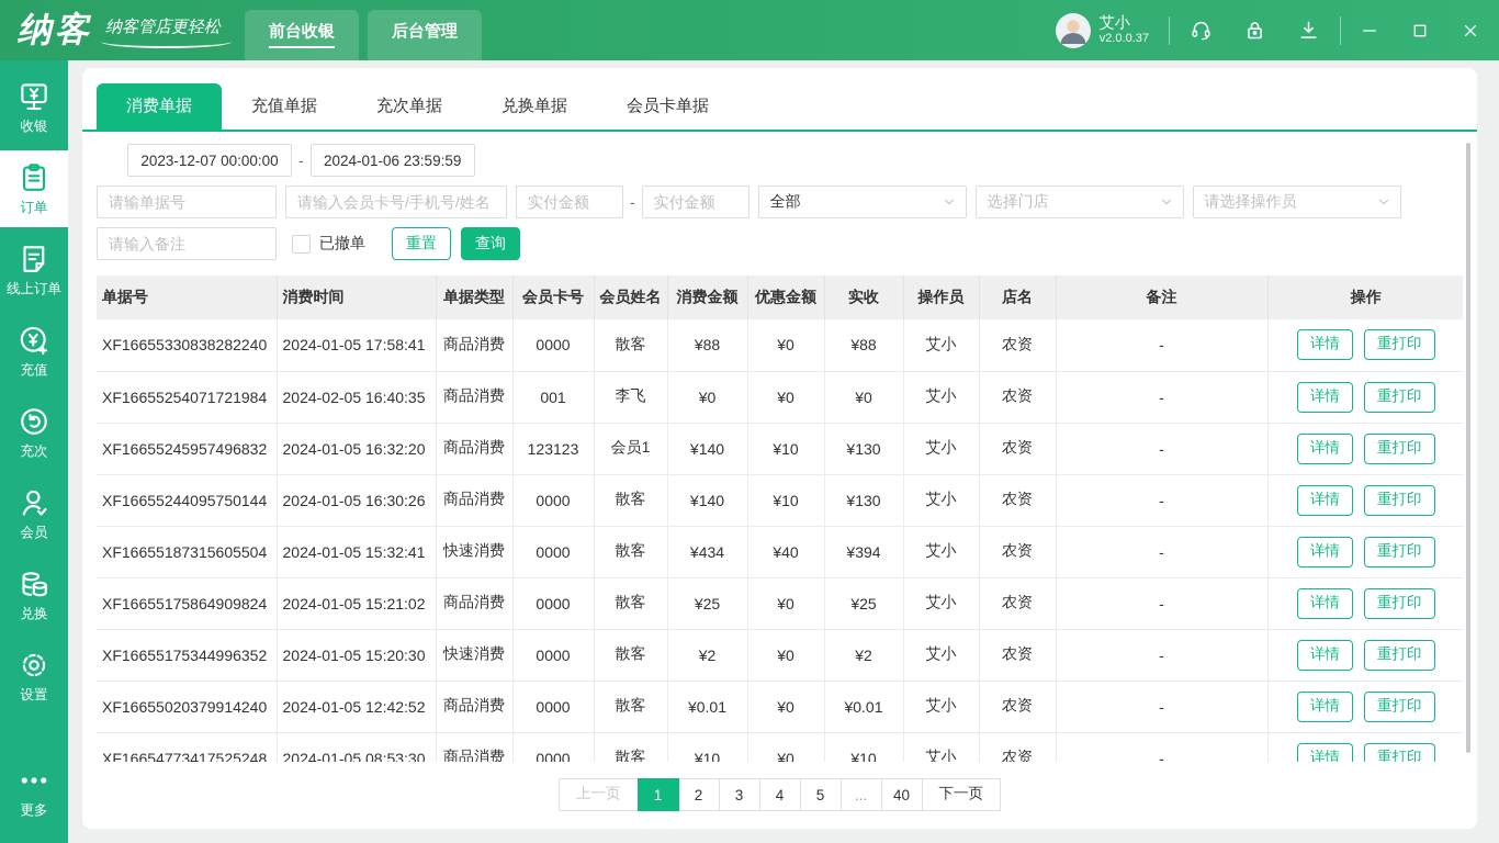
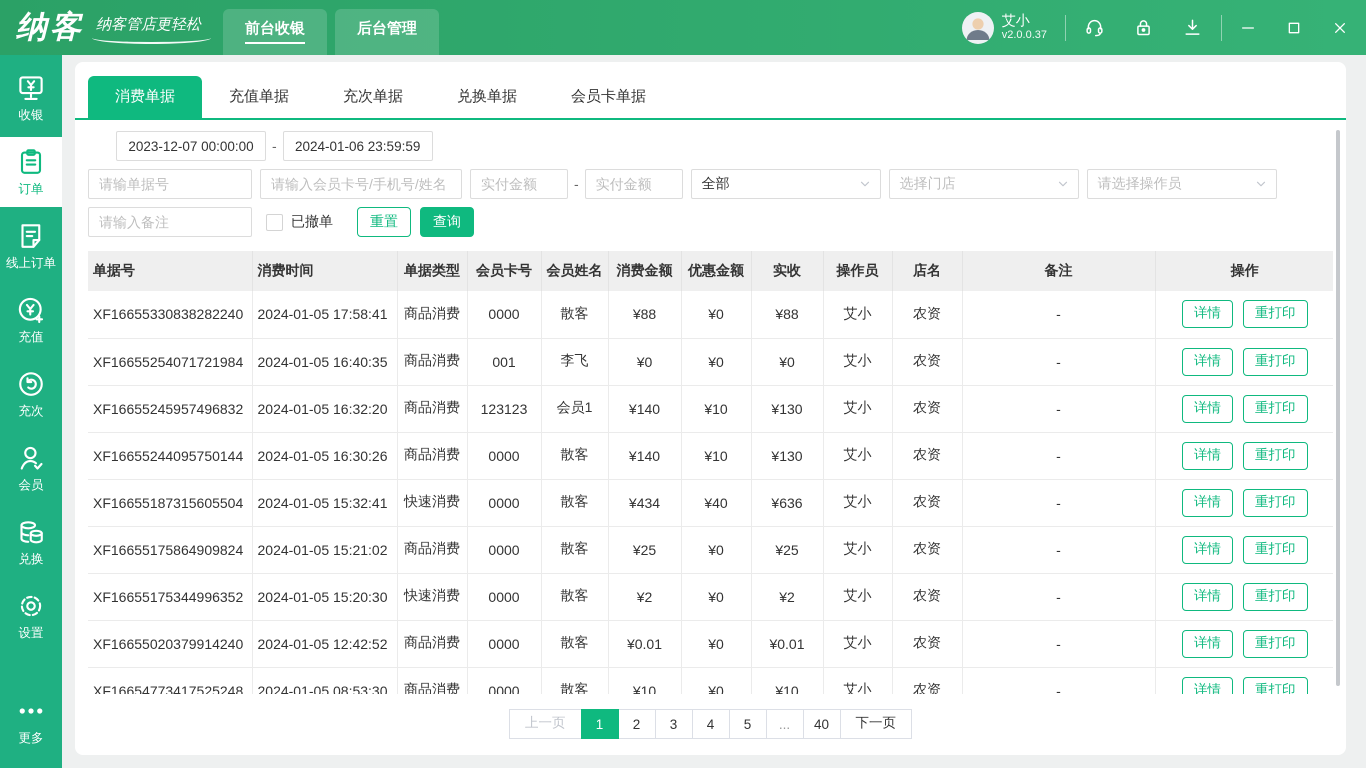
  纳客
  纳客管店更轻松
  前台收银
  后台管理
  艾小
  v2.0.0.37
  收银
  订单
  线上订单
  充值
  充次
  会员
  兑换
  设置
  更多
  消费单据
  充值单据
  充次单据
  兑换单据
  会员卡单据
  2023-12-07 00:00:00
  -
  2024-01-06 23:59:59
  请输单据号
  请输入会员卡号/手机号/姓名
  实付金额
  -
  实付金额
  全部
  选择门店
  请选择操作员
  请输入备注
  已撤单
  重置
  查询
  单据号	消费时间	单据类型	会员卡号	会员姓名	消费金额	优惠金额	实收	操作员	店名	备注	操作
  XF16655330838282240	2024-01-05 17:58:41	商品消费	0000	散客	¥88	¥0	¥88	艾小	农资	-	详情 重打印
- XF16655254071721984	2024-02-05 16:40:35	商品消费	001	李飞	¥0	¥0	¥0	艾小	农资	-	详情 重打印
+ XF16655254071721984	2024-01-05 16:40:35	商品消费	001	李飞	¥0	¥0	¥0	艾小	农资	-	详情 重打印
  XF16655245957496832	2024-01-05 16:32:20	商品消费	123123	会员1	¥140	¥10	¥130	艾小	农资	-	详情 重打印
  XF16655244095750144	2024-01-05 16:30:26	商品消费	0000	散客	¥140	¥10	¥130	艾小	农资	-	详情 重打印
- XF16655187315605504	2024-01-05 15:32:41	快速消费	0000	散客	¥434	¥40	¥394	艾小	农资	-	详情 重打印
+ XF16655187315605504	2024-01-05 15:32:41	快速消费	0000	散客	¥434	¥40	¥636	艾小	农资	-	详情 重打印
  XF16655175864909824	2024-01-05 15:21:02	商品消费	0000	散客	¥25	¥0	¥25	艾小	农资	-	详情 重打印
  XF16655175344996352	2024-01-05 15:20:30	快速消费	0000	散客	¥2	¥0	¥2	艾小	农资	-	详情 重打印
  XF16655020379914240	2024-01-05 12:42:52	商品消费	0000	散客	¥0.01	¥0	¥0.01	艾小	农资	-	详情 重打印
  XF16654773417525248	2024-01-05 08:53:30	商品消费	0000	散客	¥10	¥0	¥10	艾小	农资	-	详情 重打印
  上一页
  1
  2
  3
  4
  5
  ...
  40
  下一页
